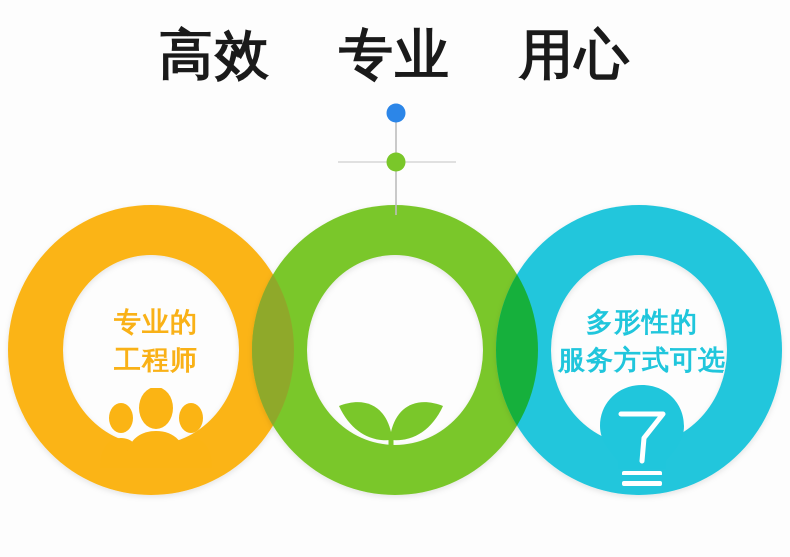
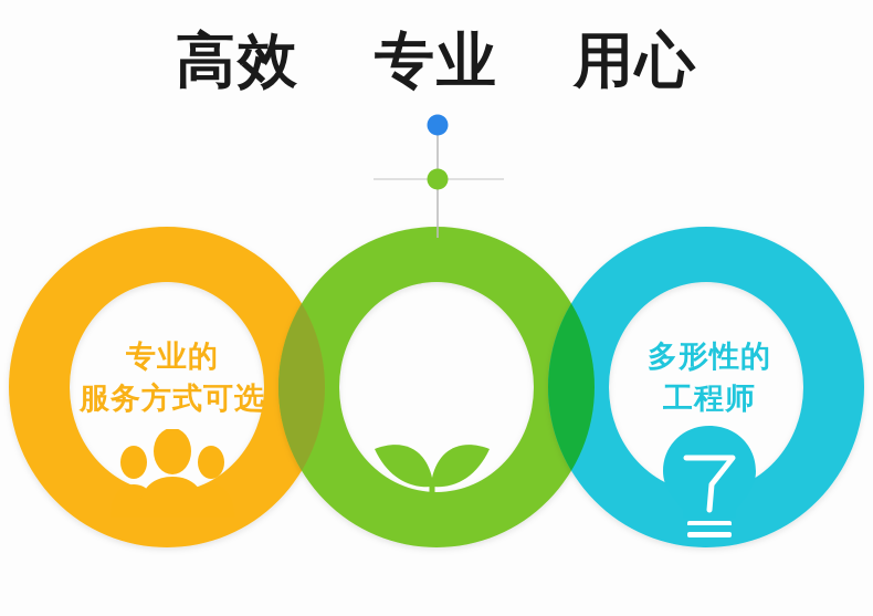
  专业的
- 工程师
+ 服务方式可选
  多形性的
- 服务方式可选
+ 工程师
